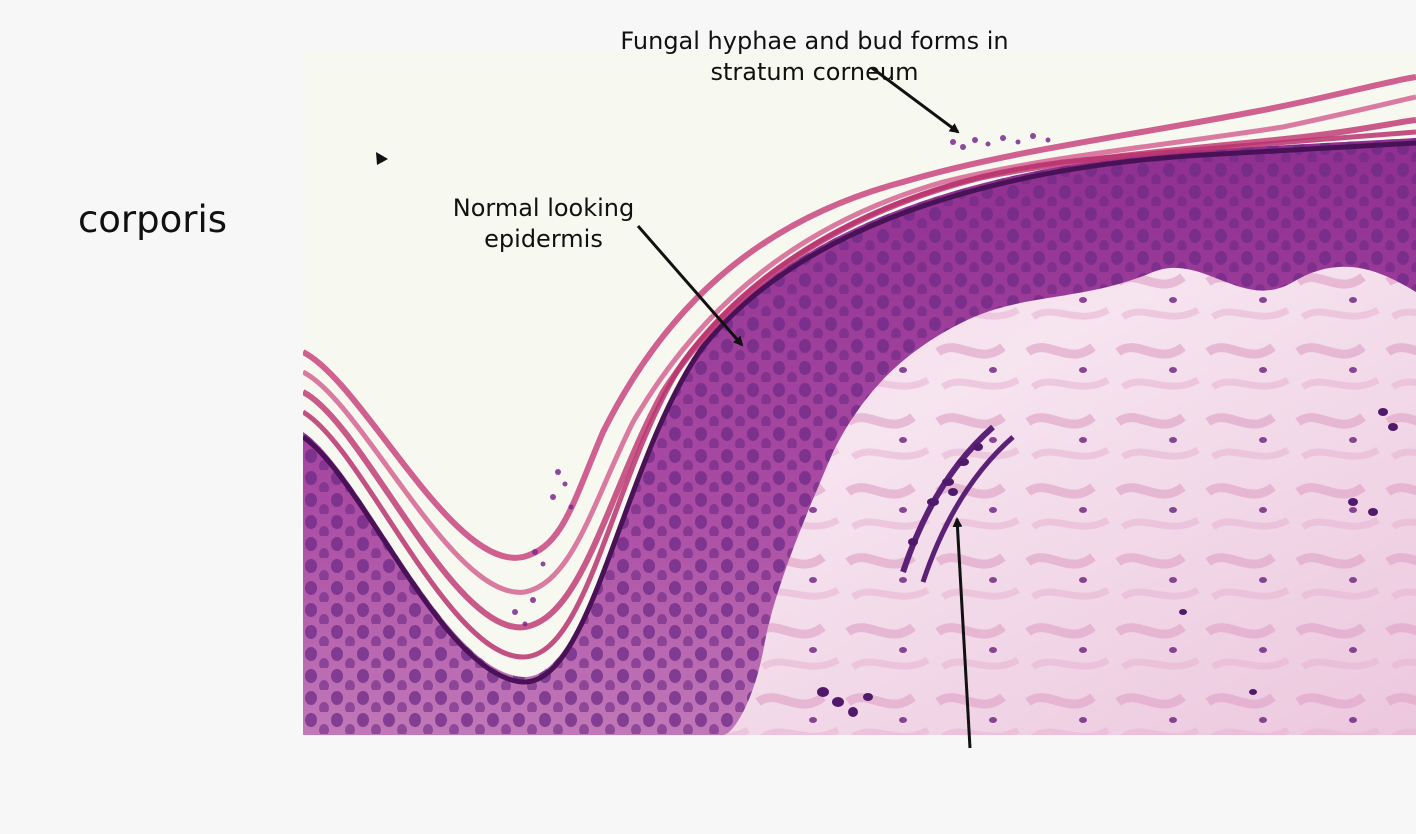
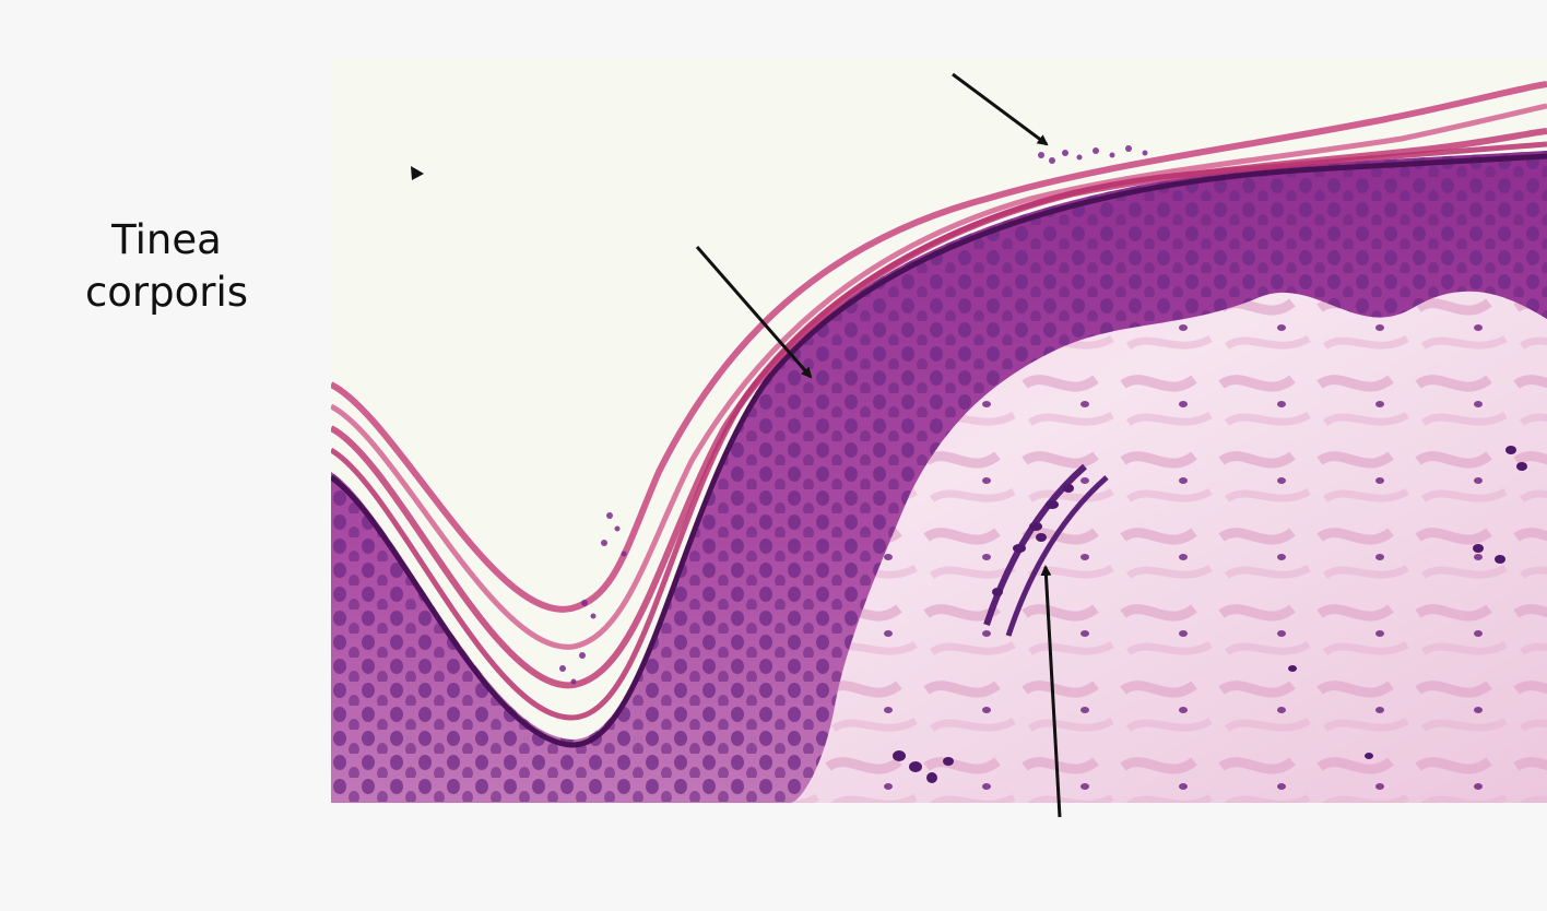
+ Tinea
  corporis
- Fungal hyphae and bud forms in
- stratum corneum
- Normal looking
- epidermis
